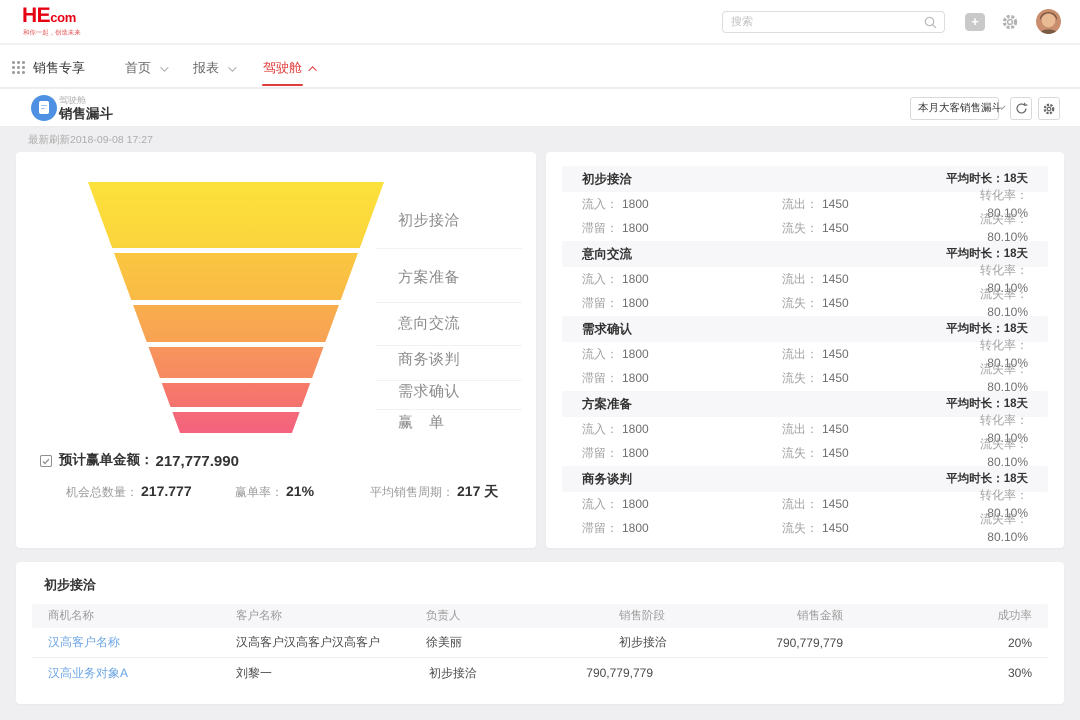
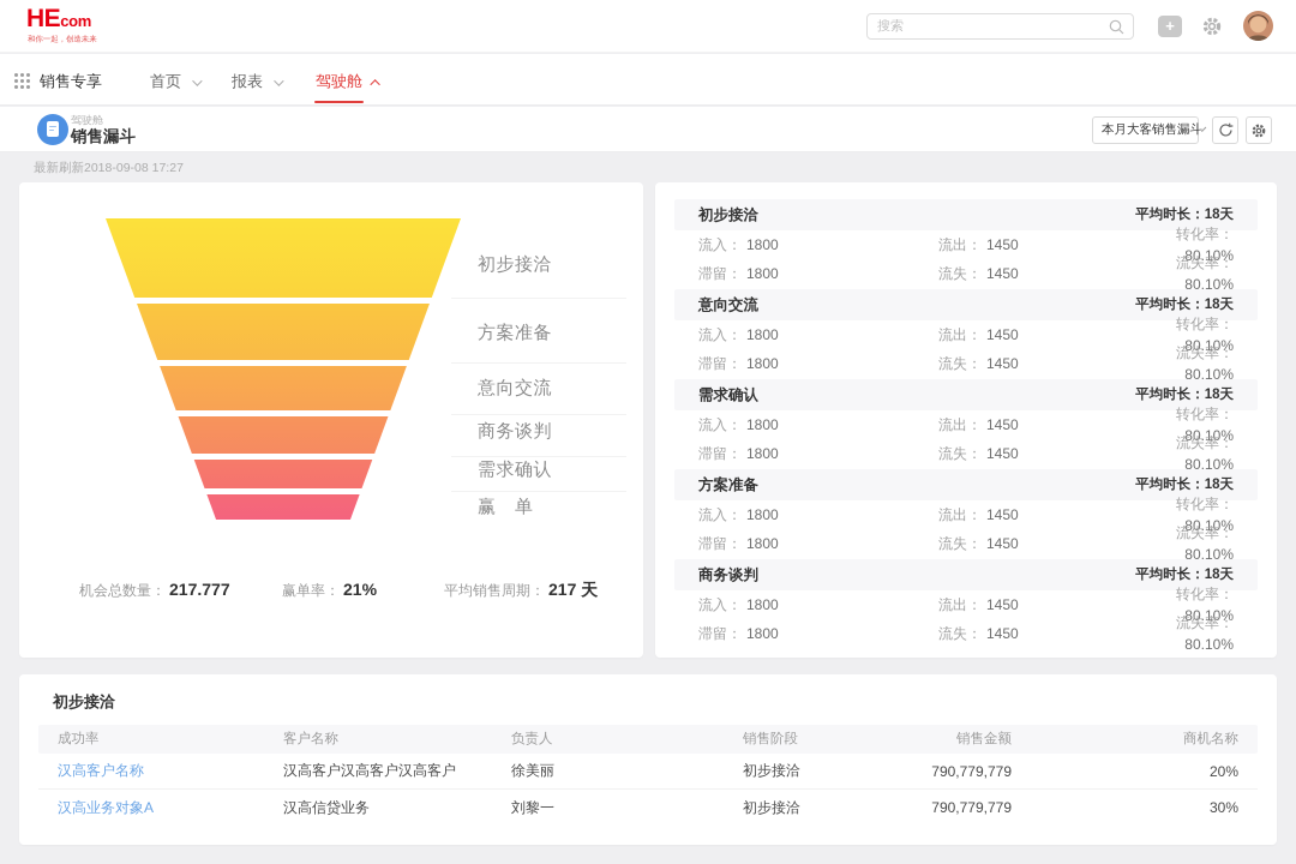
  HEcom
  搜索
  +
  销售专享
  首页
  报表
  驾驶舱
  驾驶舱
  销售漏斗
  本月大客销售漏斗
  最新刷新2018-09-08 17:27
  初步接洽
  方案准备
  意向交流
  商务谈判
  需求确认
  赢 单
- 预计赢单金额：
- 217,777.990
  机会总数量： 217.777
  赢单率： 21%
  平均销售周期： 217 天
  初步接洽
  平均时长：18天
  流入： 1800
  流出： 1450
  转化率：80.10%
  滞留： 1800
  流失： 1450
  流失率：80.10%
  意向交流
  平均时长：18天
  流入： 1800
  流出： 1450
  转化率：80.10%
  滞留： 1800
  流失： 1450
  流失率：80.10%
  需求确认
  平均时长：18天
  流入： 1800
  流出： 1450
  转化率：80.10%
  滞留： 1800
  流失： 1450
  流失率：80.10%
  方案准备
  平均时长：18天
  流入： 1800
  流出： 1450
  转化率：80.10%
  滞留： 1800
  流失： 1450
  流失率：80.10%
  商务谈判
  平均时长：18天
  流入： 1800
  流出： 1450
  转化率：80.10%
  滞留： 1800
  流失： 1450
  流失率：80.10%
  初步接洽
- 商机名称
+ 成功率
  客户名称
  负责人
  销售阶段
  销售金额
- 成功率
+ 商机名称
  汉高客户名称
  汉高客户汉高客户汉高客户
  徐美丽
  初步接洽
  790,779,779
  20%
  汉高业务对象A
+ 汉高信贷业务
  刘黎一
  初步接洽
  790,779,779
  30%
